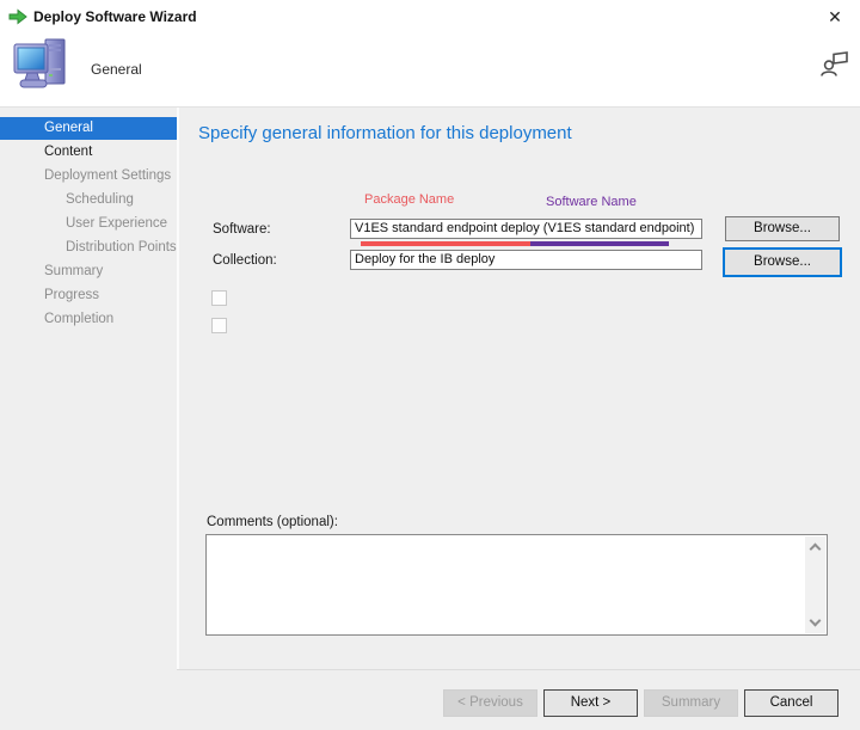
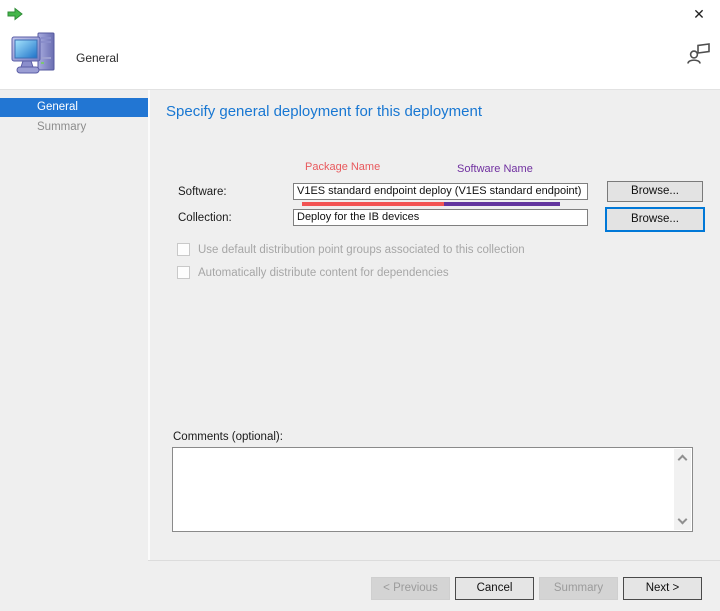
- Deploy Software Wizard
  ✕
  General
  General
- Content
- Deployment Settings
- Scheduling
- User Experience
- Distribution Points
  Summary
- Progress
- Completion
- Specify general information for this deployment
+ Specify general deployment for this deployment
  Package Name
  Software Name
  Software:
  V1ES standard endpoint deploy (V1ES standard endpoint)
  Browse...
  Collection:
- Deploy for the IB deploy
+ Deploy for the IB devices
  Browse...
+ Use default distribution point groups associated to this collection
+ Automatically distribute content for dependencies
  Comments (optional):
  < Previous
- Next >
+ Cancel
  Summary
- Cancel
+ Next >
